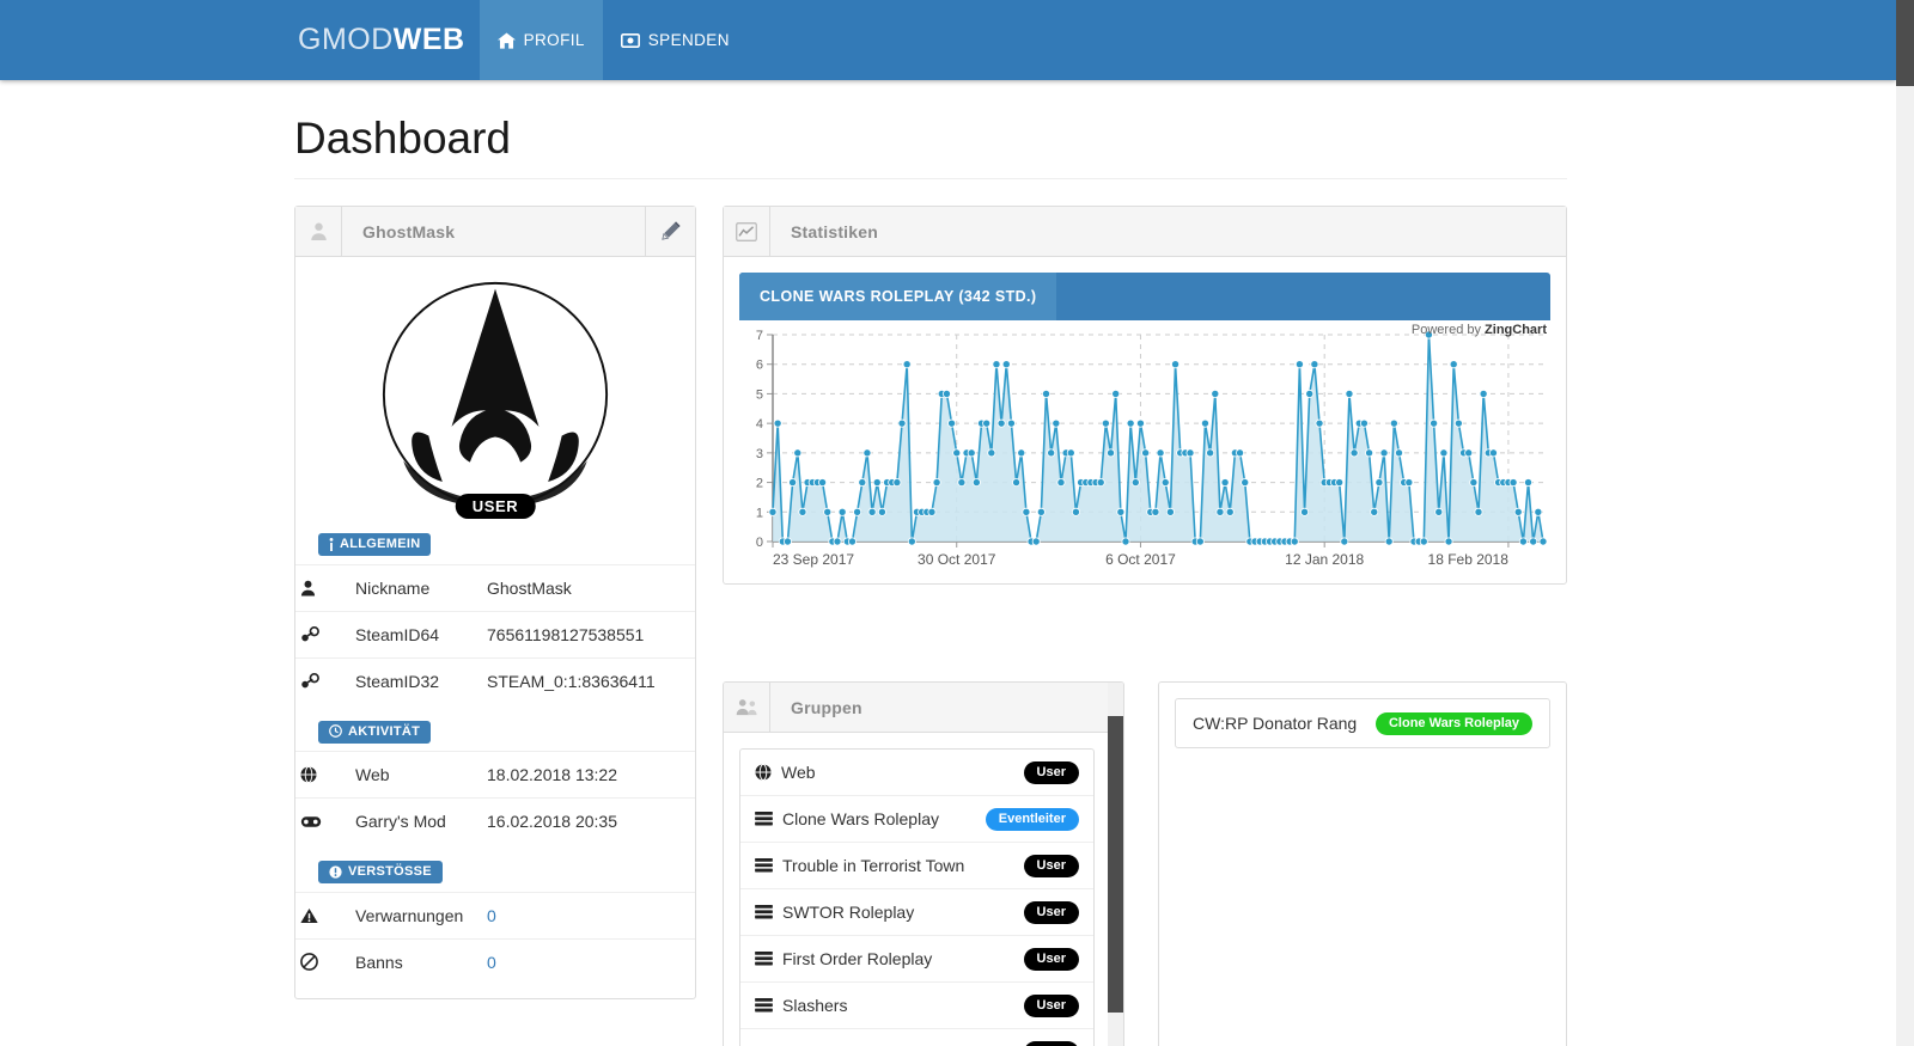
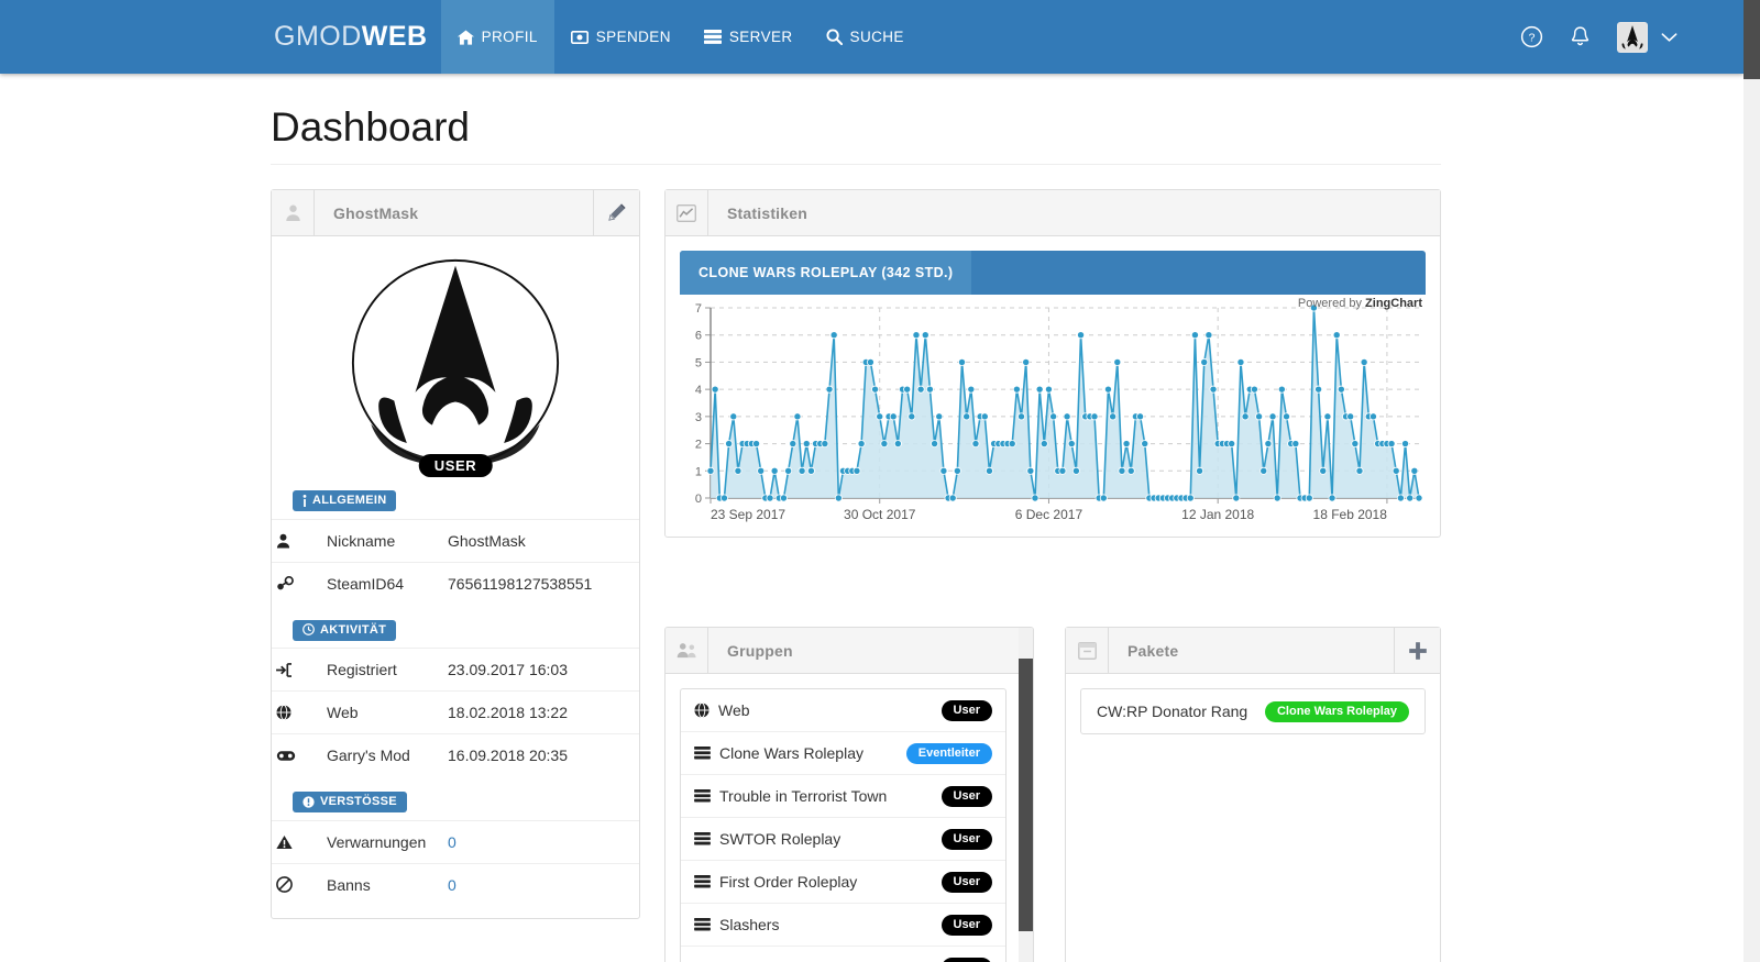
  GMOD
  WEB
  PROFIL
  SPENDEN
+ SERVER
+ SUCHE
+ ?
  Dashboard
  GhostMask
  USER
  ALLGEMEIN
  	Nickname	GhostMask
  	SteamID64	76561198127538551
- 	SteamID32	STEAM_0:1:83636411
  AKTIVITÄT
+ 	Registriert	23.09.2017 16:03
  	Web	18.02.2018 13:22
- 	Garry's Mod	16.02.2018 20:35
+ 	Garry's Mod	16.09.2018 20:35
  VERSTÖSSE
  	Verwarnungen	0
  	Banns	0
  Statistiken
  CLONE WARS ROLEPLAY (342 STD.)
  Powered by ZingChart
  0
  1
  2
  3
  4
  5
  6
  7
  23 Sep 2017
  30 Oct 2017
- 6 Oct 2017
+ 6 Dec 2017
  12 Jan 2018
  18 Feb 2018
  Gruppen
  Web
  User
  Clone Wars Roleplay
  Eventleiter
  Trouble in Terrorist Town
  User
  SWTOR Roleplay
  User
  First Order Roleplay
  User
  Slashers
  User
+ Pakete
  CW:RP Donator Rang
  Clone Wars Roleplay
